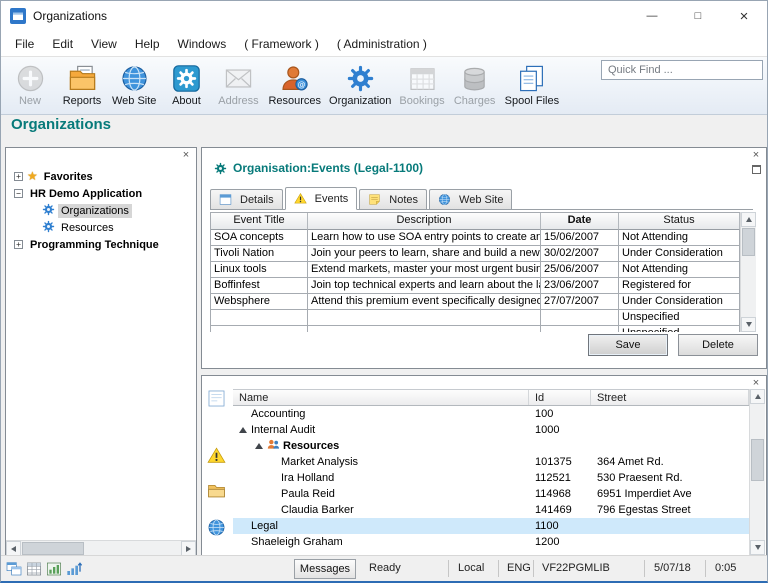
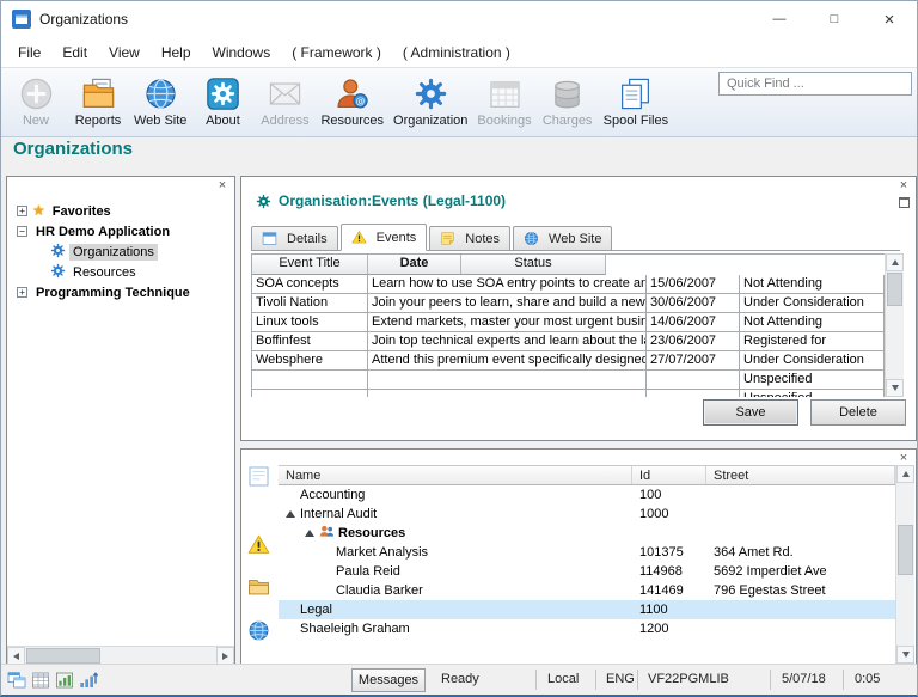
  Organizations
  —
  □
  ×
  File
  Edit
  View
  Help
  Windows
  ( Framework )
  ( Administration )
  New
  Reports
  Web Site
  About
  Address
  @
  Resources
  Organization
  Bookings
  Charges
  Spool Files
  Quick Find ...
  Organizations
  ×
  +
  ★
  Favorites
  −
  HR Demo Application
  Organizations
  Resources
  +
  Programming Technique
  ×
  Organisation:Events (Legal-1100)
  Details
  Events
  Notes
  Web Site
  Event Title
- Description
  Date
  Status
  SOA concepts
  Learn how to use SOA entry points to create an
  15/06/2007
  Not Attending
  Tivoli Nation
  Join your peers to learn, share and build a new
- 30/02/2007
+ 30/06/2007
  Under Consideration
  Linux tools
  Extend markets, master your most urgent busin
- 25/06/2007
+ 14/06/2007
  Not Attending
  Boffinfest
  Join top technical experts and learn about the l
  23/06/2007
  Registered for
  Websphere
  Attend this premium event specifically designed
  27/07/2007
  Under Consideration
  Unspecified
  Save
  Delete
  ×
  Name
  Id
  Street
  Accounting
  100
  Internal Audit
  1000
  Resources
  Market Analysis
  101375
  364 Amet Rd.
- Ira Holland
- 112521
- 530 Praesent Rd.
  Paula Reid
  114968
- 6951 Imperdiet Ave
+ 5692 Imperdiet Ave
  Claudia Barker
  141469
  796 Egestas Street
  Legal
  1100
  Shaeleigh Graham
  1200
  Messages
  Ready
  Local
  ENG
  VF22PGMLIB
  5/07/18
  0:05
